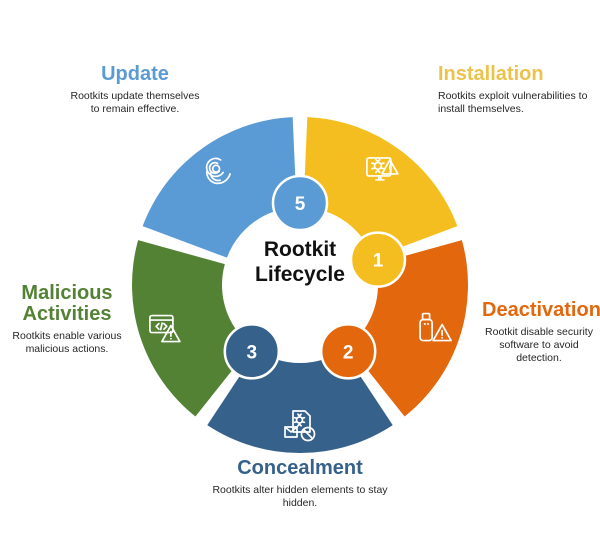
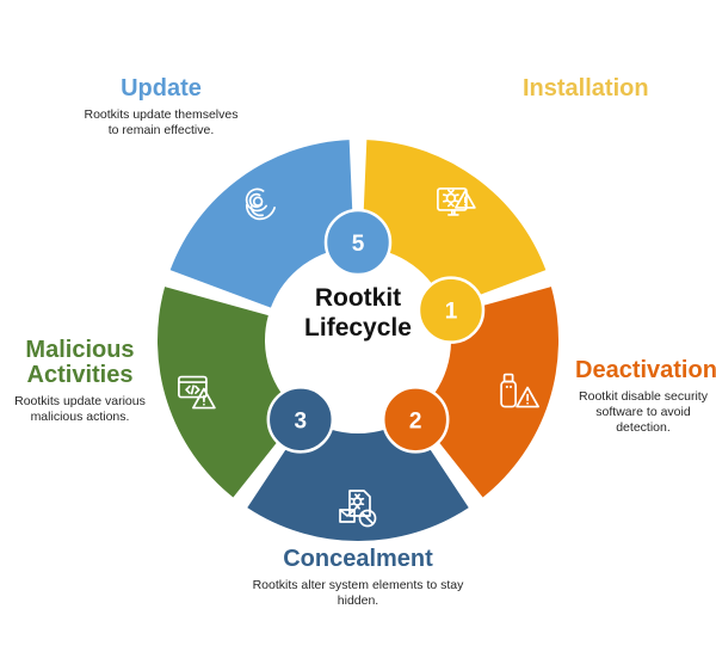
  1
  2
  3
  5
  Rootkit
  Lifecycle
  Installation
- Rootkits exploit vulnerabilities to install themselves.
  Deactivation
  Rootkit disable security software to avoid detection.
  Concealment
- Rootkits alter hidden elements to stay hidden.
+ Rootkits alter system elements to stay hidden.
  Malicious
  Activities
- Rootkits enable various malicious actions.
+ Rootkits update various malicious actions.
  Update
  Rootkits update themselves to remain effective.
